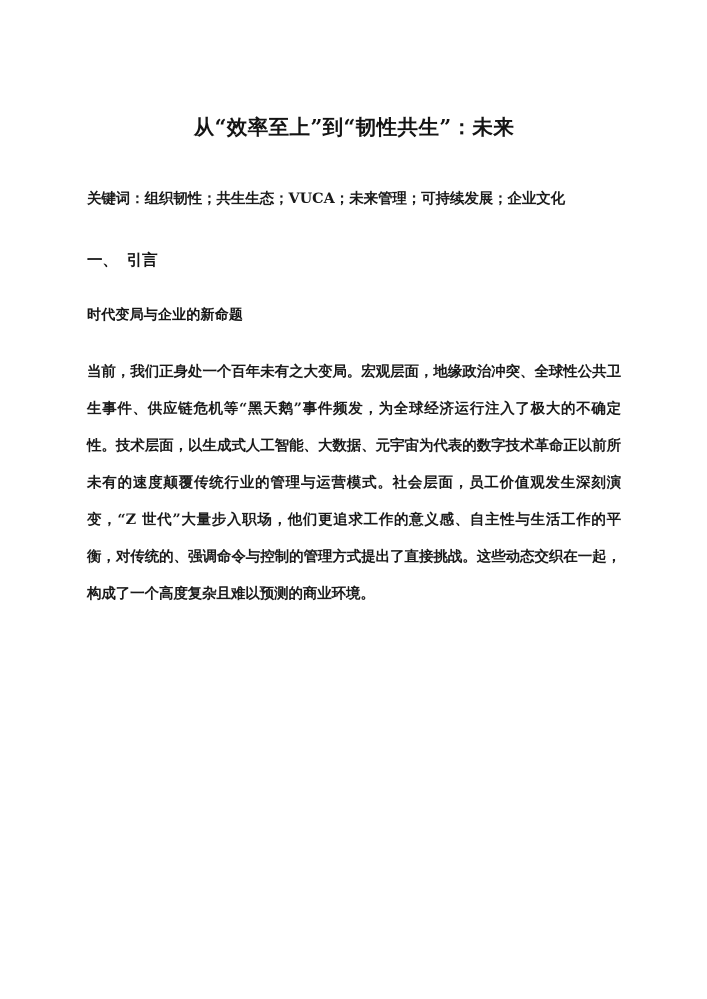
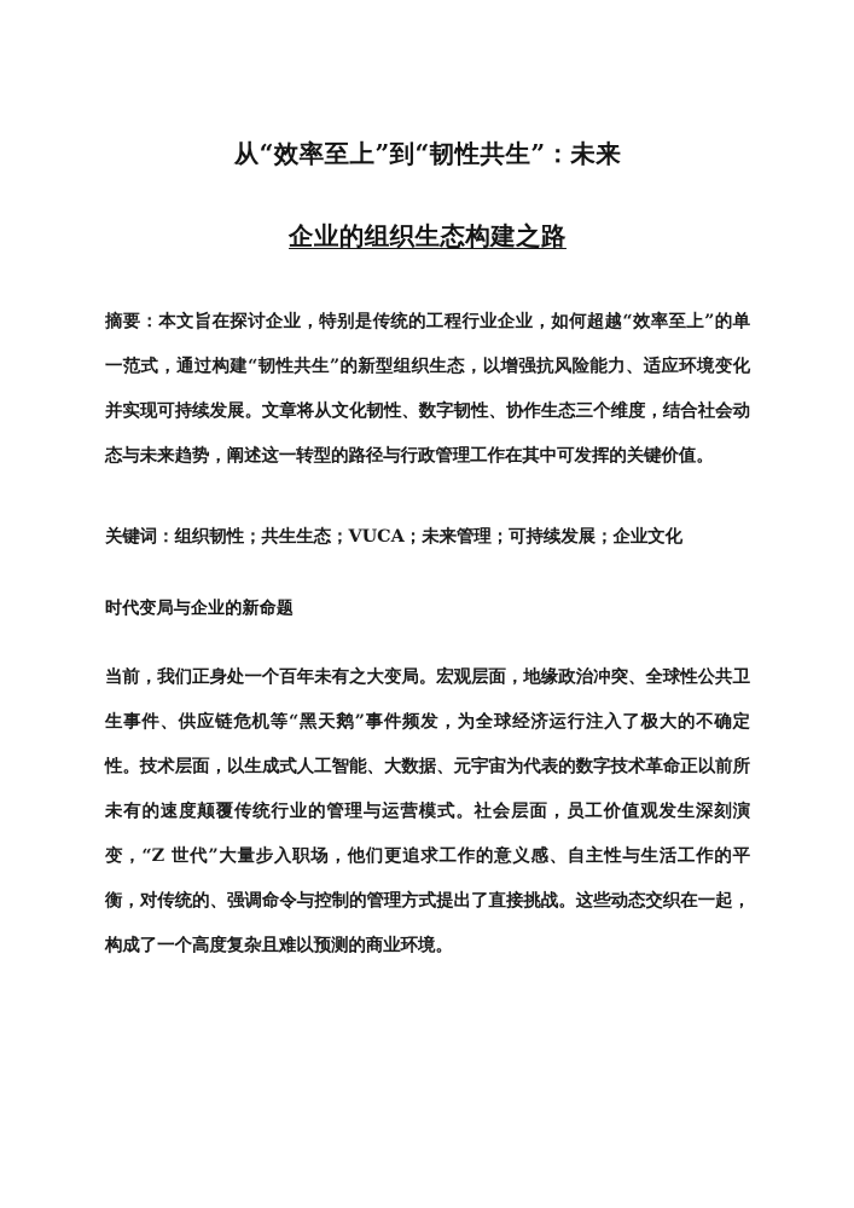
  从“效率至上”到“韧性共生”：未来
+ 企业的组织生态构建之路
+ 摘要：本文旨在探讨企业，特别是传统的工程行业企业，如何超越“效率至上”的单一范式，通过构建“韧性共生”的新型组织生态，以增强抗风险能力、适应环境变化并实现可持续发展。文章将从文化韧性、数字韧性、协作生态三个维度，结合社会动态与未来趋势，阐述这一转型的路径与行政管理工作在其中可发挥的关键价值。
  关键词：组织韧性；共生生态；VUCA；未来管理；可持续发展；企业文化
- 一、 引言
  时代变局与企业的新命题
  当前，我们正身处一个百年未有之大变局。宏观层面，地缘政治冲突、全球性公共卫生事件、供应链危机等“黑天鹅”事件频发，为全球经济运行注入了极大的不确定性。技术层面，以生成式人工智能、大数据、元宇宙为代表的数字技术革命正以前所未有的速度颠覆传统行业的管理与运营模式。社会层面，员工价值观发生深刻演变，“Z 世代”大量步入职场，他们更追求工作的意义感、自主性与生活工作的平衡，对传统的、强调命令与控制的管理方式提出了直接挑战。这些动态交织在一起，构成了一个高度复杂且难以预测的商业环境。
